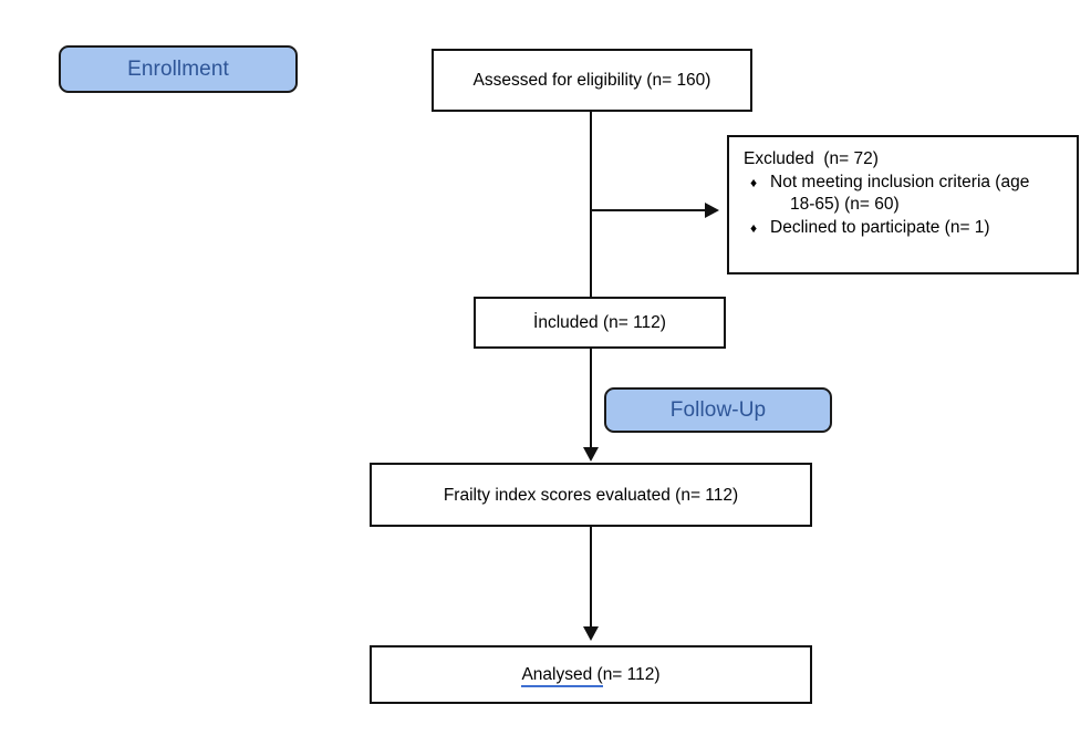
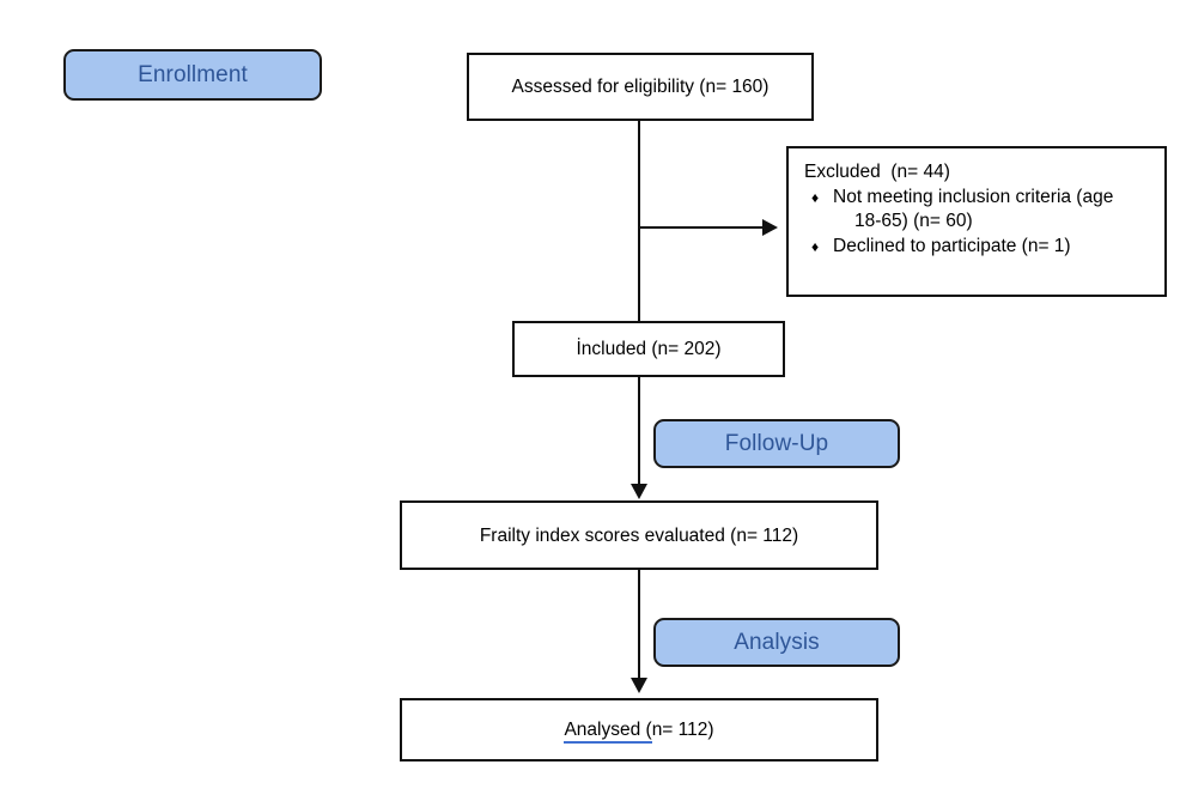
  Enrollment
  Assessed for eligibility (n= 160)
- Excluded (n= 72)
+ Excluded (n= 44)
  ♦
  Not meeting inclusion criteria (age
  18-65) (n= 60)
  ♦
  Declined to participate (n= 1)
- İncluded (n= 112)
+ İncluded (n= 202)
  Follow-Up
  Frailty index scores evaluated (n= 112)
+ Analysis
  Analysed (n= 112)
